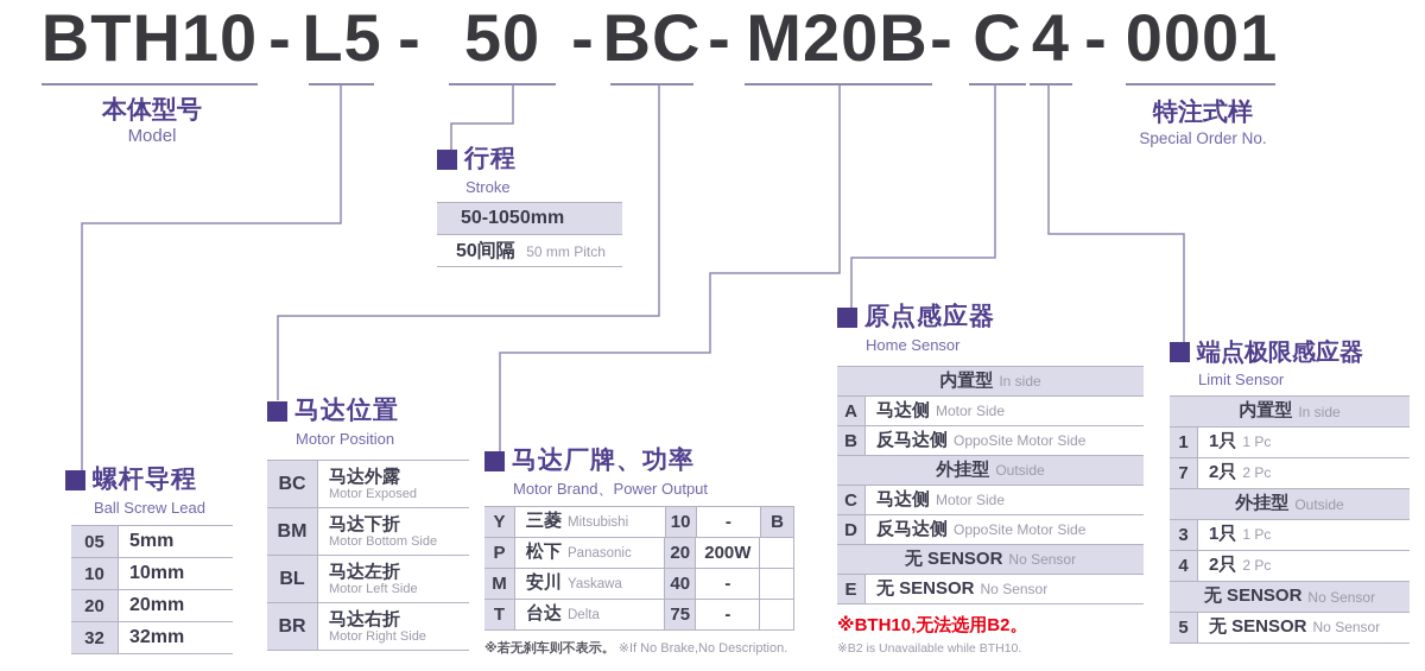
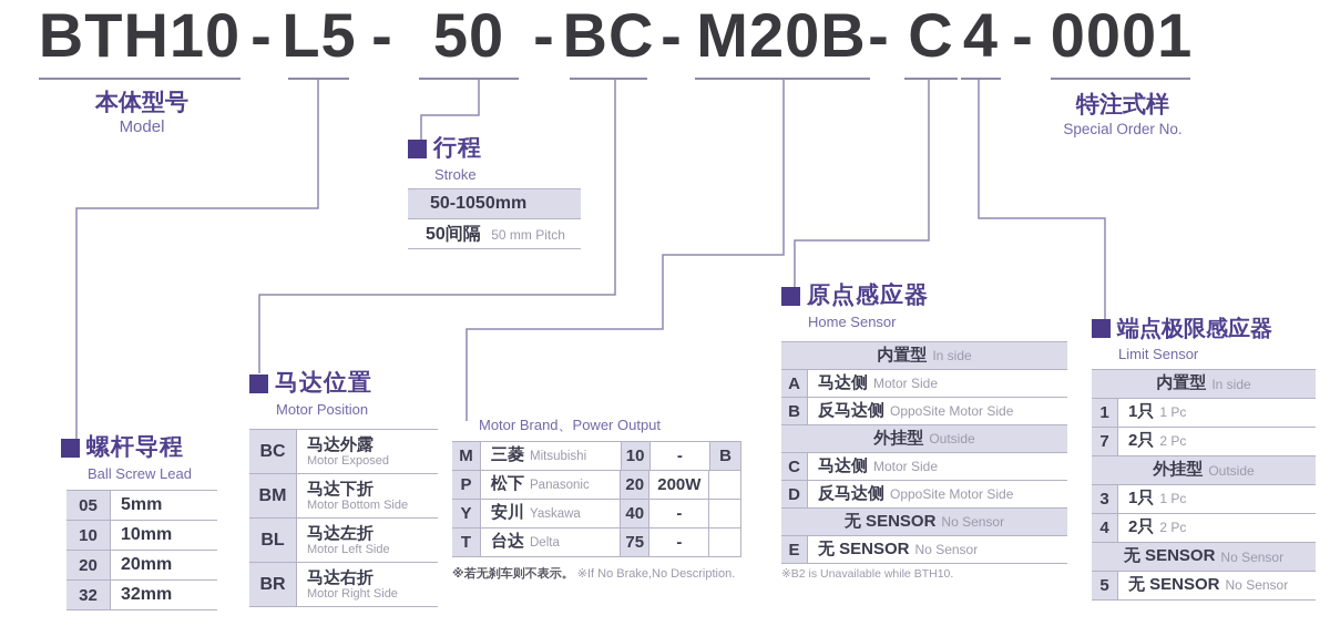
  BTH10
  -
  L5
  -
  50
  -
  BC
  -
  M20B
  -
  C
  4
  -
  0001
  本体型号
  Model
  特注式样
  Special Order No.
  行程
  Stroke
  50-1050mm
  50间隔 50 mm Pitch
  螺杆导程
  Ball Screw Lead
  05
  5mm
  10
  10mm
  20
  20mm
  32
  32mm
  马达位置
  Motor Position
  BC
  马达外露
  Motor Exposed
  BM
  马达下折
  Motor Bottom Side
  BL
  马达左折
  Motor Left Side
  BR
  马达右折
  Motor Right Side
- 马达厂牌、功率
  Motor Brand、Power Output
- Y
+ M
  三菱
  Mitsubishi
  10
  -
  B
  P
  松下
  Panasonic
  20
  200W
- M
+ Y
  安川
  Yaskawa
  40
  -
  T
  台达
  Delta
  75
  -
  ※若无刹车则不表示。 ※If No Brake,No Description.
  原点感应器
  Home Sensor
  内置型
  In side
  A
  马达侧 Motor Side
  B
  反马达侧 OppoSite Motor Side
  外挂型
  Outside
  C
  马达侧 Motor Side
  D
  反马达侧 OppoSite Motor Side
  无 SENSOR
  No Sensor
  E
  无 SENSOR No Sensor
- ※BTH10,无法选用B2。
  ※B2 is Unavailable while BTH10.
  端点极限感应器
  Limit Sensor
  内置型
  In side
  1
  1只 1 Pc
  7
  2只 2 Pc
  外挂型
  Outside
  3
  1只 1 Pc
  4
  2只 2 Pc
  无 SENSOR
  No Sensor
  5
  无 SENSOR No Sensor
